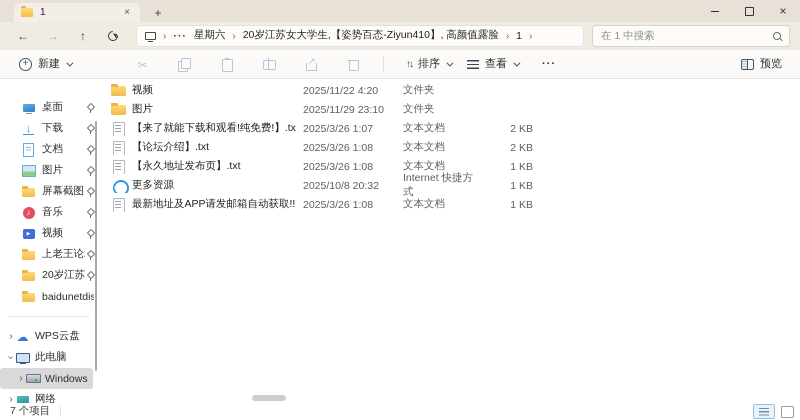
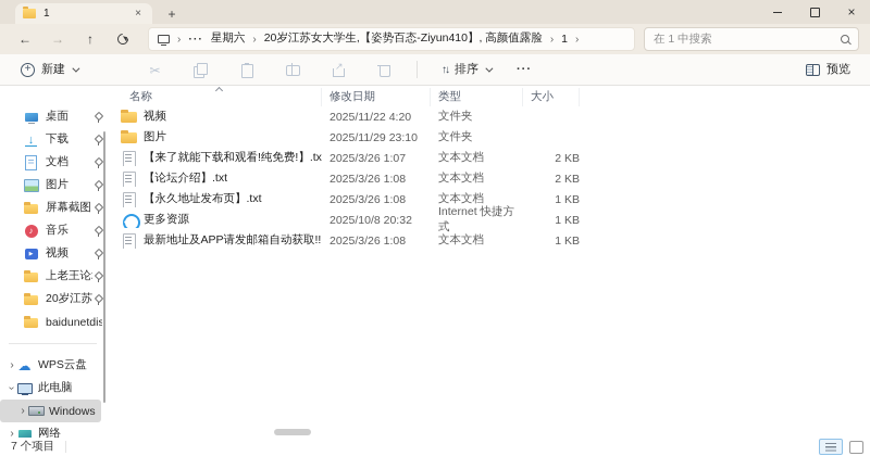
  1
  ←
  →
  ↑
  星期六
  20岁江苏女大学生,【姿势百态-Ziyun410】, 高颜值露脸
  1
  在 1 中搜索
  新建
  排序
- 查看
  预览
  桌面
  下载
  文档
  图片
  屏幕截图
  音乐
  视频
  20岁江苏
  baidunetdis
  WPS云盘
  此电脑
  网络
+ 名称
+ 修改日期
+ 类型
+ 大小
  视频
  2025/11/22 4:20
  文件夹
  图片
  2025/11/29 23:10
  文件夹
  【来了就能下载和观看!纯免费!】.tx
  2025/3/26 1:07
  文本文档
  2 KB
  【论坛介绍】.txt
  2025/3/26 1:08
  文本文档
  2 KB
  【永久地址发布页】.txt
  2025/3/26 1:08
  文本文档
  1 KB
  更多资源
  2025/10/8 20:32
  Internet 快捷方式
  1 KB
  最新地址及APP请发邮箱自动获取!!
  2025/3/26 1:08
  文本文档
  1 KB
  7 个项目
